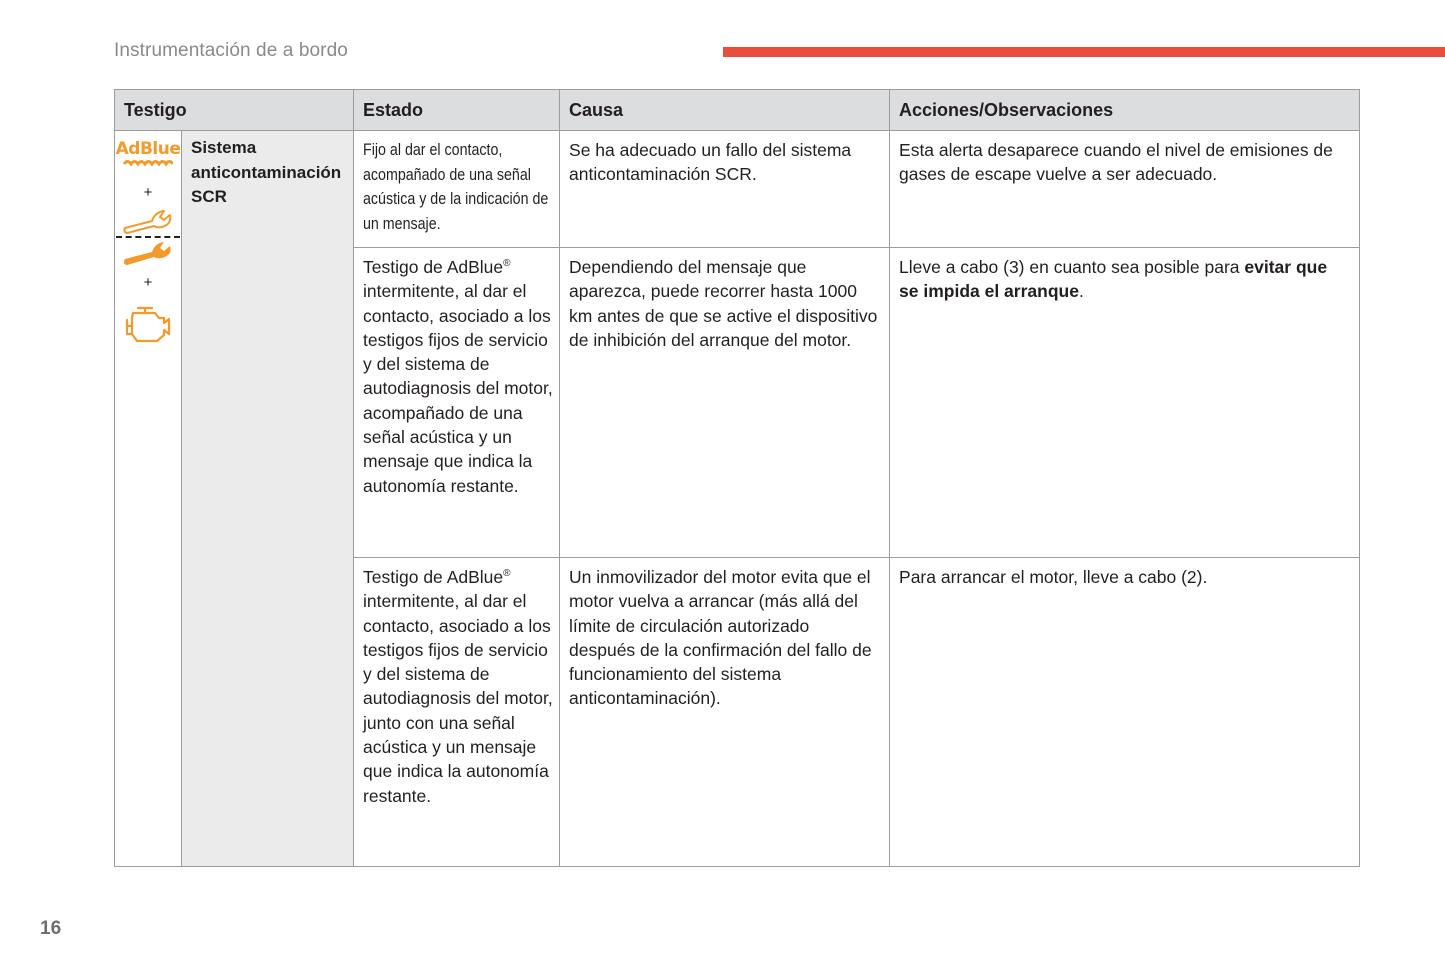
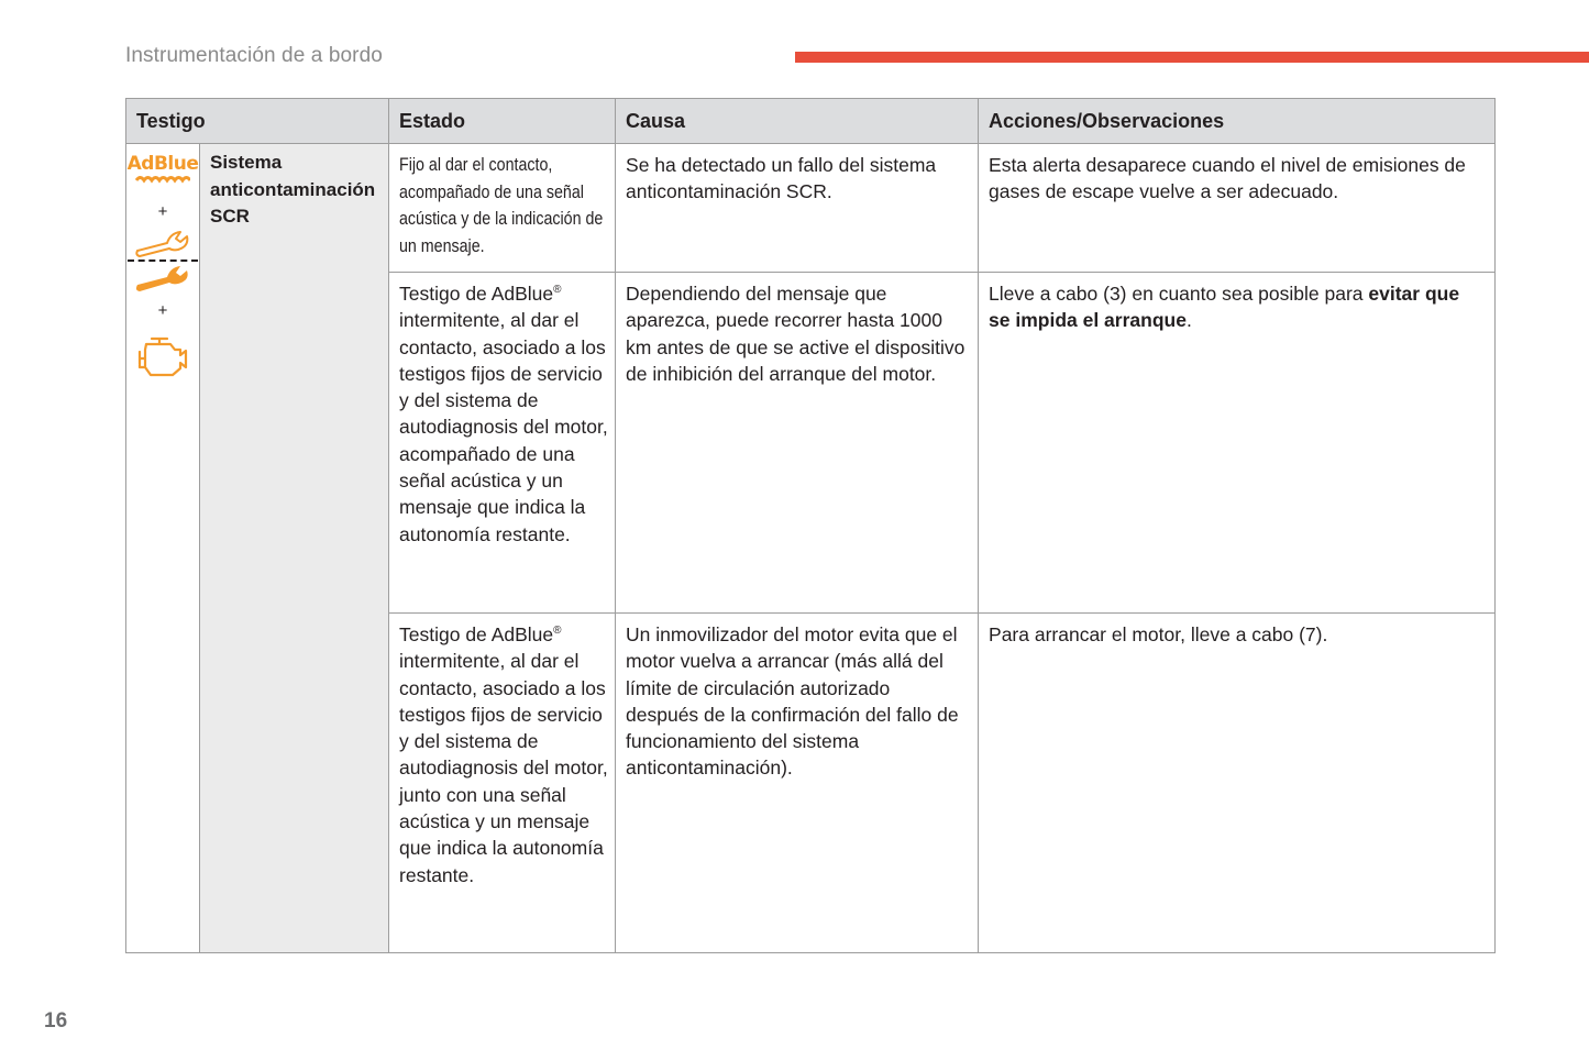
  Instrumentación de a bordo
  Testigo	Estado	Causa	Acciones/Observaciones
- AdBlue + +	Sistema anticontaminación SCR	Fijo al dar el contacto, acompañado de una señal acústica y de la indicación de un mensaje.	Se ha adecuado un fallo del sistema anticontaminación SCR.	Esta alerta desaparece cuando el nivel de emisiones de gases de escape vuelve a ser adecuado.
+ AdBlue + +	Sistema anticontaminación SCR	Fijo al dar el contacto, acompañado de una señal acústica y de la indicación de un mensaje.	Se ha detectado un fallo del sistema anticontaminación SCR.	Esta alerta desaparece cuando el nivel de emisiones de gases de escape vuelve a ser adecuado.
  Testigo de AdBlue® intermitente, al dar el contacto, asociado a los testigos fijos de servicio y del sistema de autodiagnosis del motor, acompañado de una señal acústica y un mensaje que indica la autonomía restante.	Dependiendo del mensaje que aparezca, puede recorrer hasta 1000 km antes de que se active el dispositivo de inhibición del arranque del motor.	Lleve a cabo (3) en cuanto sea posible para evitar que se impida el arranque.
- Testigo de AdBlue® intermitente, al dar el contacto, asociado a los testigos fijos de servicio y del sistema de autodiagnosis del motor, junto con una señal acústica y un mensaje que indica la autonomía restante.	Un inmovilizador del motor evita que el motor vuelva a arrancar (más allá del límite de circulación autorizado después de la confirmación del fallo de funcionamiento del sistema anticontaminación).	Para arrancar el motor, lleve a cabo (2).
+ Testigo de AdBlue® intermitente, al dar el contacto, asociado a los testigos fijos de servicio y del sistema de autodiagnosis del motor, junto con una señal acústica y un mensaje que indica la autonomía restante.	Un inmovilizador del motor evita que el motor vuelva a arrancar (más allá del límite de circulación autorizado después de la confirmación del fallo de funcionamiento del sistema anticontaminación).	Para arrancar el motor, lleve a cabo (7).
  16
